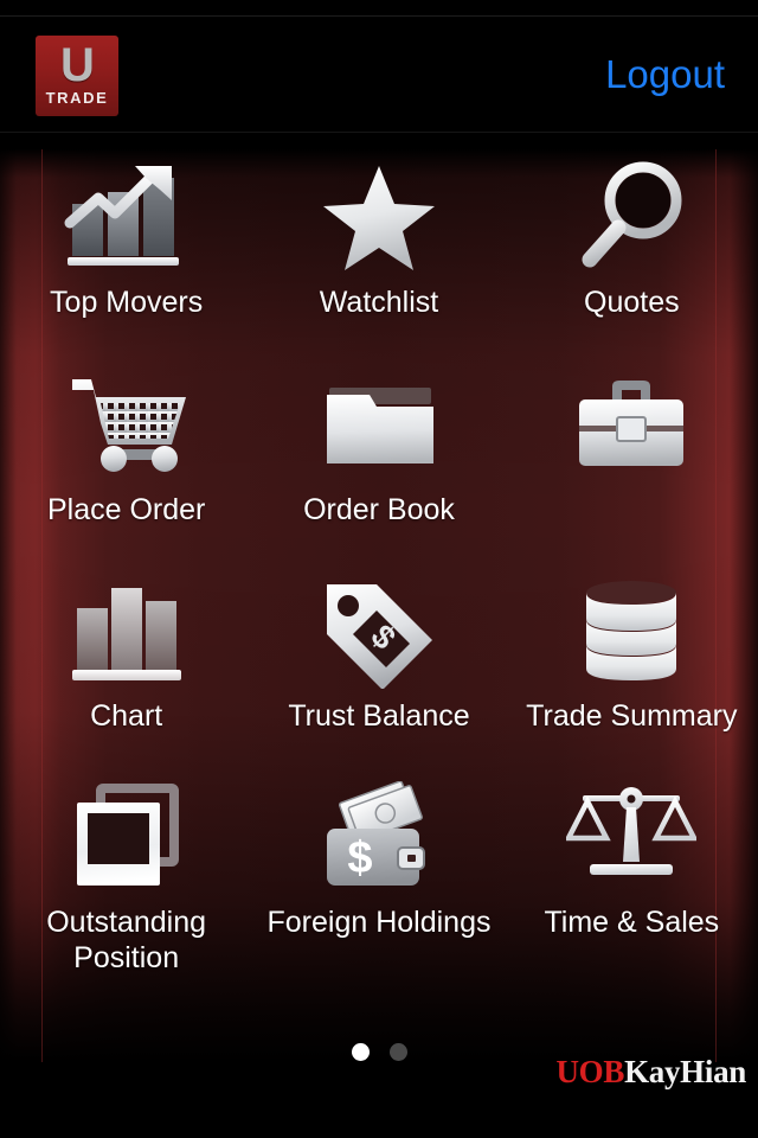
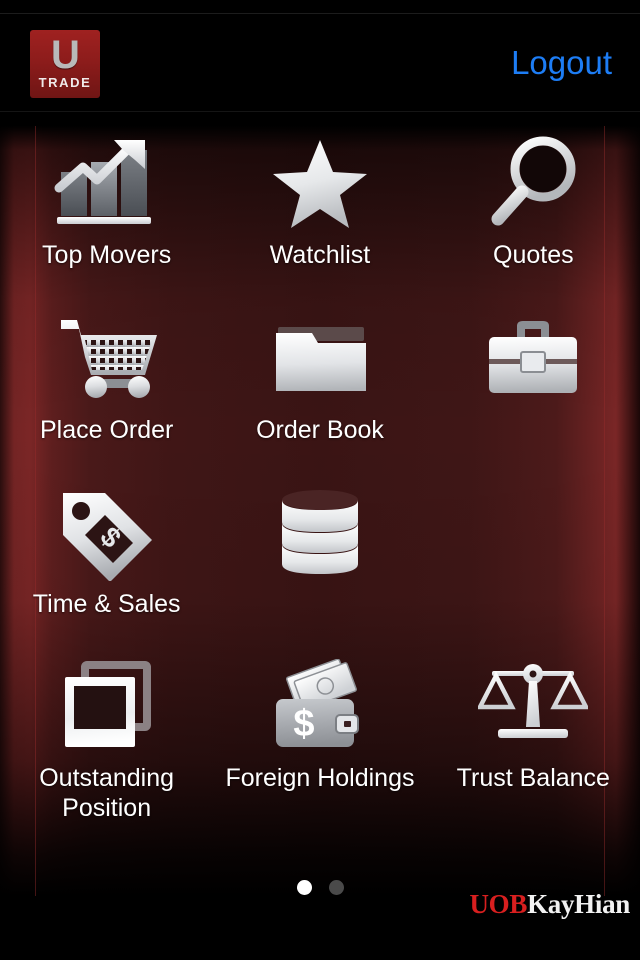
  U
  TRADE
  Logout
  Top Movers
  Watchlist
  Quotes
  Place Order
  Order Book
- Chart
- Trust Balance
+ Time & Sales
- Trade Summary
  Outstanding Position
  $
  Foreign Holdings
- Time & Sales
+ Trust Balance
  UOBKayHian
